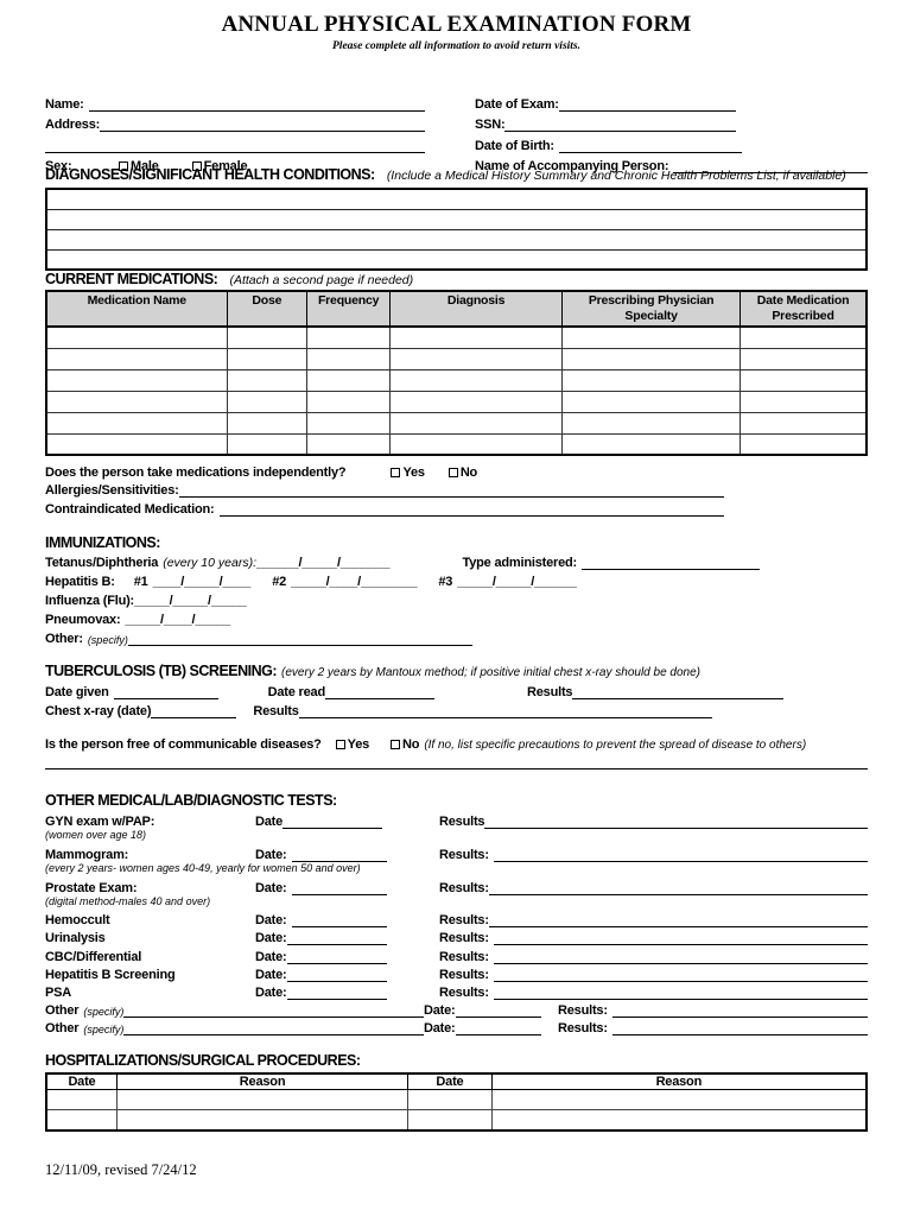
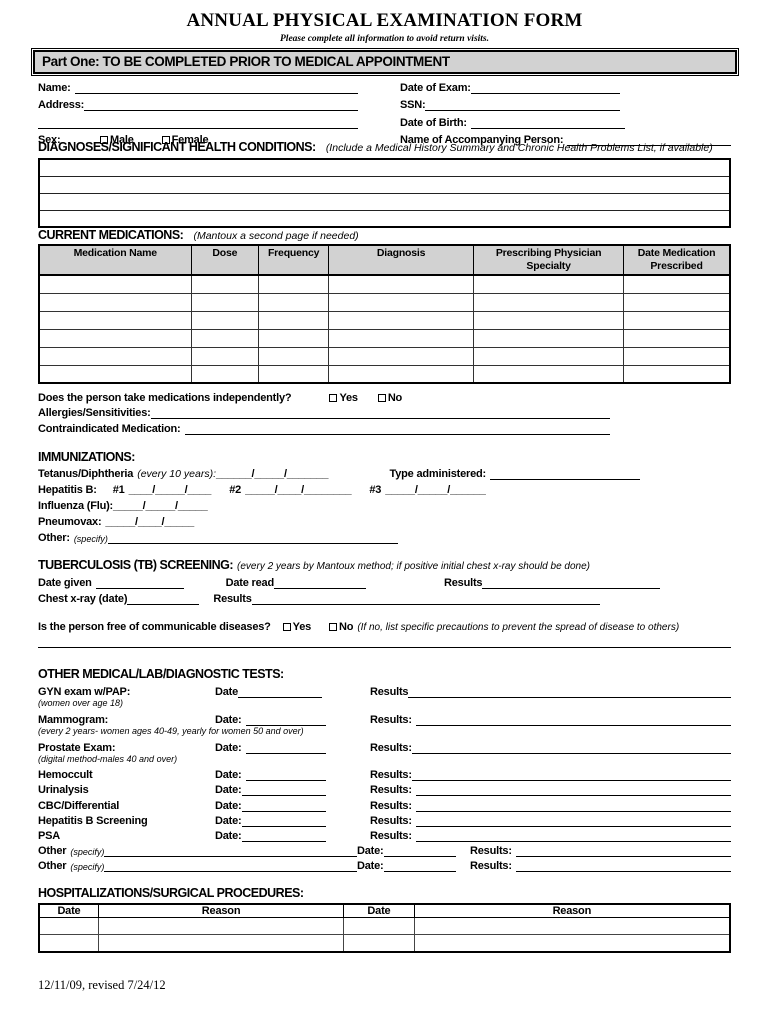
  ANNUAL PHYSICAL EXAMINATION FORM
  Please complete all information to avoid return visits.
+ Part One: TO BE COMPLETED PRIOR TO MEDICAL APPOINTMENT
  Name:
  Address:
  Sex:
  Male
  Female
  Date of Exam:
  SSN:
  Date of Birth:
  Name of Accompanying Person:
  DIAGNOSES/SIGNIFICANT HEALTH CONDITIONS: (Include a Medical History Summary and Chronic Health Problems List, if available)
- CURRENT MEDICATIONS: (Attach a second page if needed)
+ CURRENT MEDICATIONS: (Mantoux a second page if needed)
  Medication Name	Dose	Frequency	Diagnosis	Prescribing Physician Specialty	Date Medication Prescribed
  Does the person take medications independently?
  Yes
  No
  Allergies/Sensitivities:
  Contraindicated Medication:
  IMMUNIZATIONS:
  Tetanus/Diphtheria
  (every 10 years):
  ______/_____/_______
  Type administered:
  Hepatitis B:
  #1
  ____/_____/____
  #2
  _____/____/________
  #3
  _____/_____/______
  Influenza (Flu):
  _____/_____/_____
  Pneumovax:
  _____/____/_____
  Other:
  (specify)
  TUBERCULOSIS (TB) SCREENING:
  (every 2 years by Mantoux method; if positive initial chest x-ray should be done)
  Date given
  Date read
  Results
  Chest x-ray (date)
  Results
  Is the person free of communicable diseases?
  Yes
  No
  (If no, list specific precautions to prevent the spread of disease to others)
  OTHER MEDICAL/LAB/DIAGNOSTIC TESTS:
  GYN exam w/PAP:
  Date
  Results
  (women over age 18)
  Mammogram:
  Date:
  Results:
  (every 2 years- women ages 40-49, yearly for women 50 and over)
  Prostate Exam:
  Date:
  Results:
  (digital method-males 40 and over)
  Hemoccult
  Date:
  Results:
  Urinalysis
  Date:
  Results:
  CBC/Differential
  Date:
  Results:
  Hepatitis B Screening
  Date:
  Results:
  PSA
  Date:
  Results:
  Other
  (specify)
  Date:
  Results:
  Other
  (specify)
  Date:
  Results:
  HOSPITALIZATIONS/SURGICAL PROCEDURES:
  Date	Reason	Date	Reason
  12/11/09, revised 7/24/12
